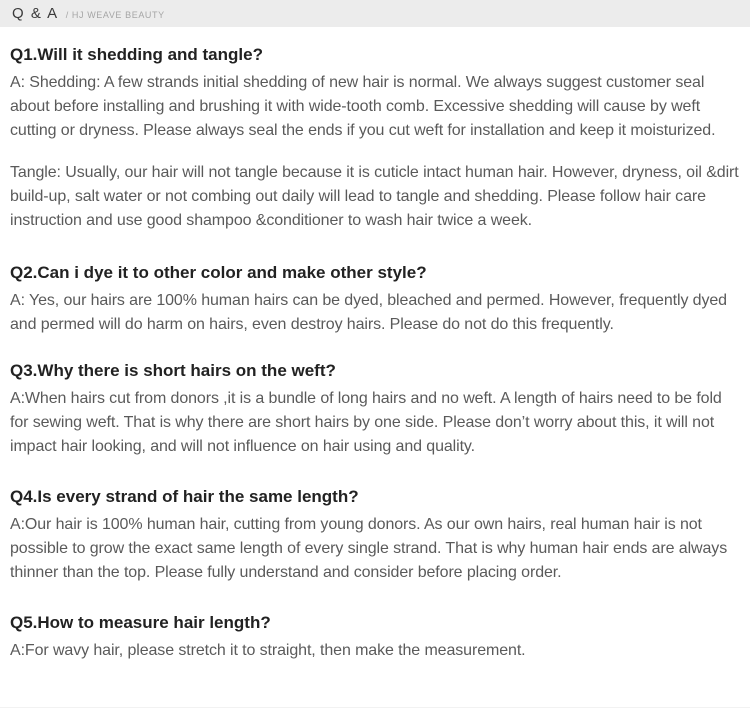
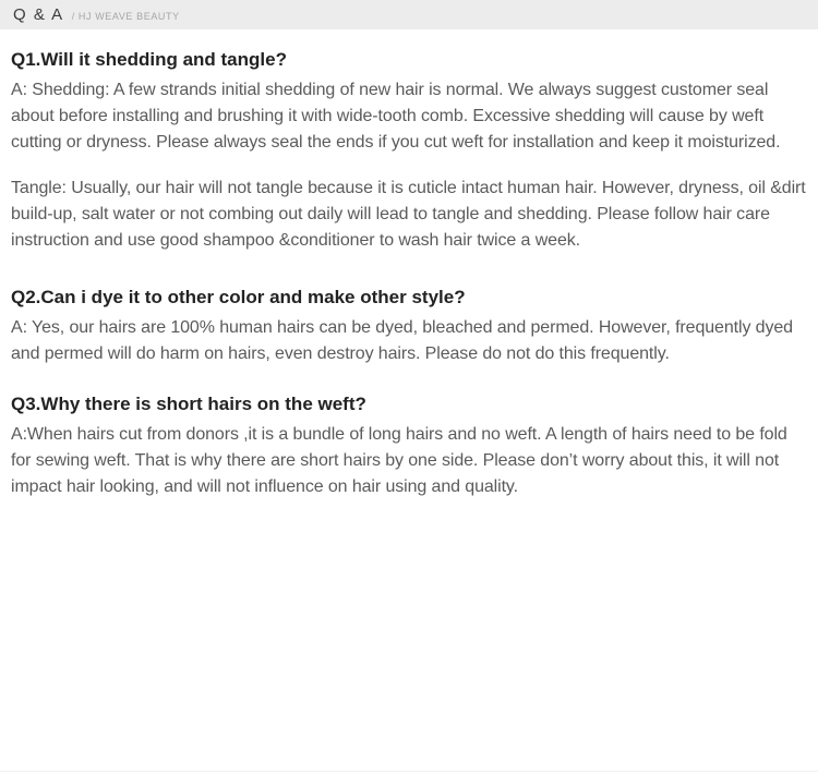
  Q & A
  / HJ WEAVE BEAUTY
  Q1.Will it shedding and tangle?
  A: Shedding: A few strands initial shedding of new hair is normal. We always suggest customer seal about before installing and brushing it with wide-tooth comb. Excessive shedding will cause by weft cutting or dryness. Please always seal the ends if you cut weft for installation and keep it moisturized.
  Tangle: Usually, our hair will not tangle because it is cuticle intact human hair. However, dryness, oil &dirt build-up, salt water or not combing out daily will lead to tangle and shedding. Please follow hair care instruction and use good shampoo &conditioner to wash hair twice a week.
  Q2.Can i dye it to other color and make other style?
  A: Yes, our hairs are 100% human hairs can be dyed, bleached and permed. However, frequently dyed and permed will do harm on hairs, even destroy hairs. Please do not do this frequently.
  Q3.Why there is short hairs on the weft?
  A:When hairs cut from donors ,it is a bundle of long hairs and no weft. A length of hairs need to be fold for sewing weft. That is why there are short hairs by one side. Please don’t worry about this, it will not impact hair looking, and will not influence on hair using and quality.
- Q4.Is every strand of hair the same length?
- A:Our hair is 100% human hair, cutting from young donors. As our own hairs, real human hair is not possible to grow the exact same length of every single strand. That is why human hair ends are always thinner than the top. Please fully understand and consider before placing order.
- Q5.How to measure hair length?
- A:For wavy hair, please stretch it to straight, then make the measurement.
